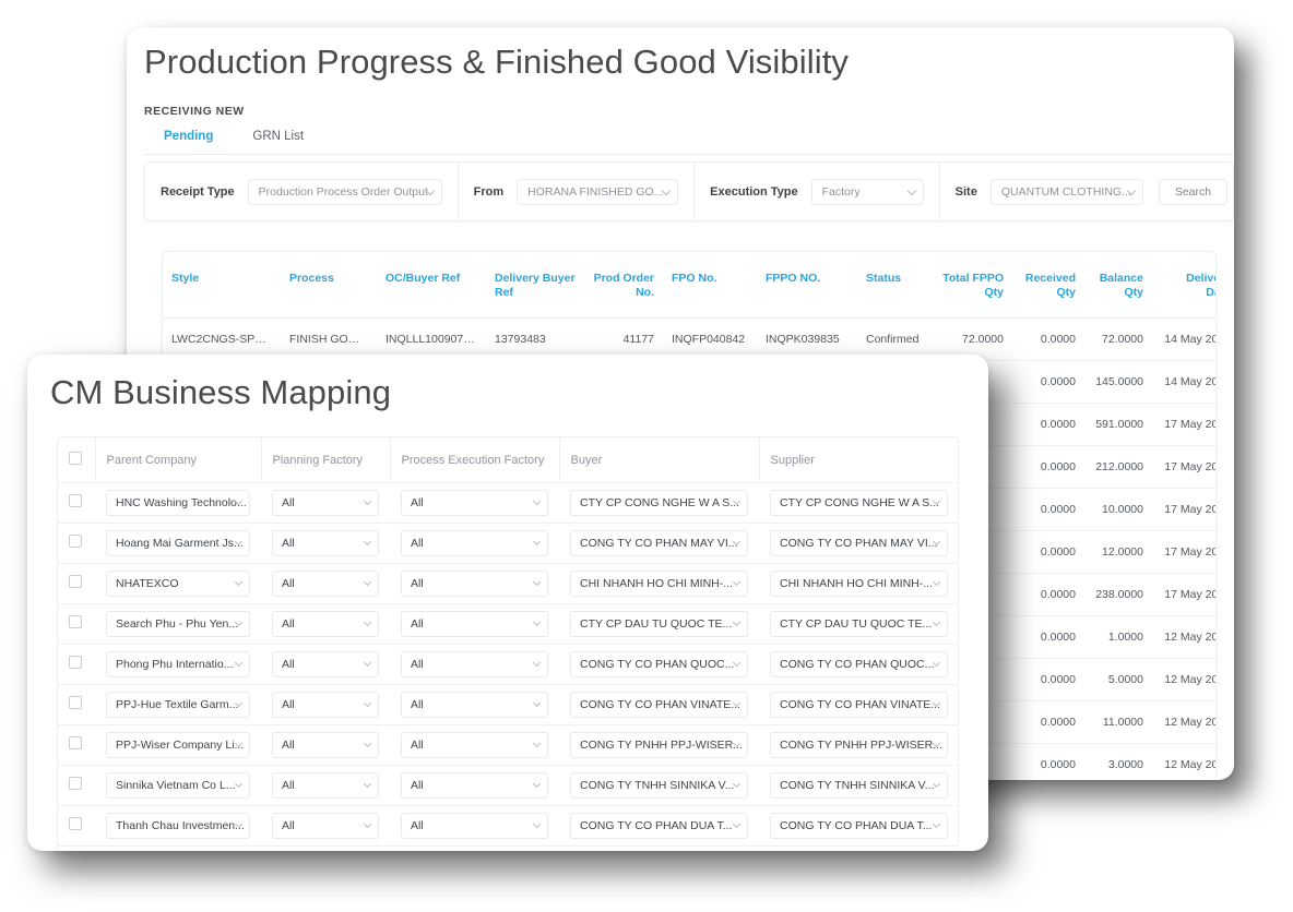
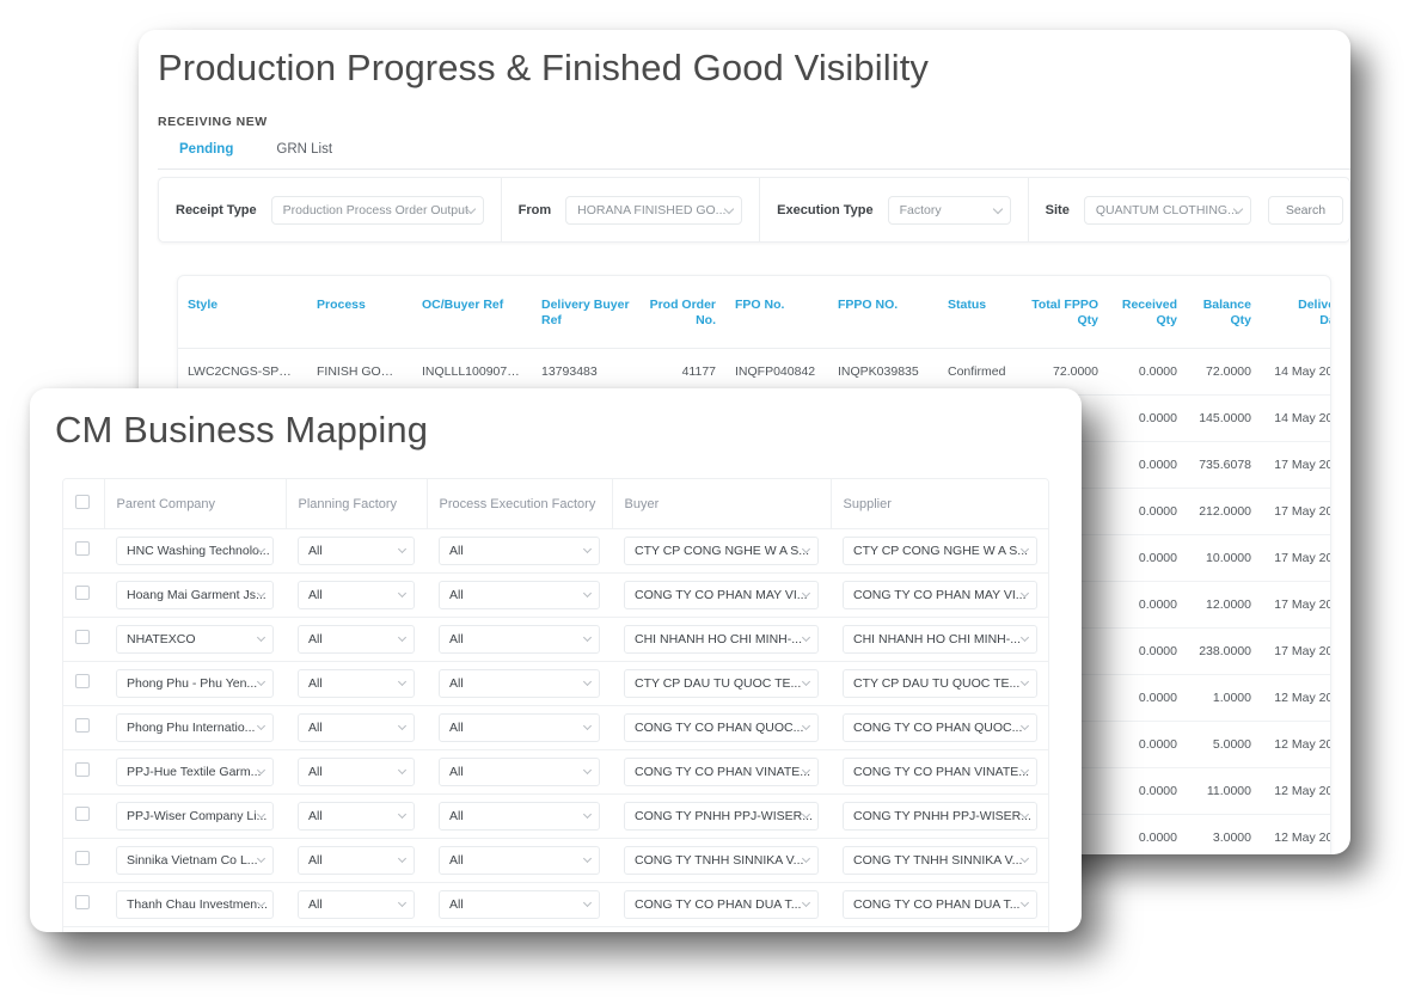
  Production Progress & Finished Good Visibility
  RECEIVING NEW
  Pending
  GRN List
  Receipt Type
  Production Process Order Output
  From
  HORANA FINISHED GO...
  Execution Type
  Factory
  Site
  QUANTUM CLOTHING...
  Search
  Style	Process	OC/Buyer Ref	Delivery Buyer Ref	Prod Order No.	FPO No.	FPPO NO.	Status	Total FPPO Qty	Received Qty	Balance Qty	Deliv D
  LWC2CNGS-SPORT	FINISH GOODS	INQLLL100907.11/.	13793483	41177	INQFP040842	INQPK039835	Confirmed	72.0000	0.0000	72.0000	14 May 20
  									0.0000	145.0000	14 May 20
- 									0.0000	591.0000	17 May 20
+ 									0.0000	735.6078	17 May 20
  									0.0000	212.0000	17 May 20
  									0.0000	10.0000	17 May 20
  									0.0000	12.0000	17 May 20
  									0.0000	238.0000	17 May 20
  									0.0000	1.0000	12 May 20
  									0.0000	5.0000	12 May 20
  									0.0000	11.0000	12 May 20
  									0.0000	3.0000	12 May 20
  CM Business Mapping
  	Parent Company	Planning Factory	Process Execution Factory	Buyer	Supplier
  	HNC Washing Technolo...	All	All	CTY CP CONG NGHE W A S...	CTY CP CONG NGHE W A S...
  	Hoang Mai Garment Js...	All	All	CONG TY CO PHAN MAY VI...	CONG TY CO PHAN MAY VI...
  	NHATEXCO	All	All	CHI NHANH HO CHI MINH-...	CHI NHANH HO CHI MINH-...
- 	Search Phu - Phu Yen...	All	All	CTY CP DAU TU QUOC TE...	CTY CP DAU TU QUOC TE...
+ 	Phong Phu - Phu Yen...	All	All	CTY CP DAU TU QUOC TE...	CTY CP DAU TU QUOC TE...
  	Phong Phu Internatio...	All	All	CONG TY CO PHAN QUOC...	CONG TY CO PHAN QUOC...
  	PPJ-Hue Textile Garm...	All	All	CONG TY CO PHAN VINATE...	CONG TY CO PHAN VINATE...
  	PPJ-Wiser Company Li...	All	All	CONG TY PNHH PPJ-WISER...	CONG TY PNHH PPJ-WISER...
  	Sinnika Vietnam Co L...	All	All	CONG TY TNHH SINNIKA V...	CONG TY TNHH SINNIKA V...
  	Thanh Chau Investmen...	All	All	CONG TY CO PHAN DUA T...	CONG TY CO PHAN DUA T...
